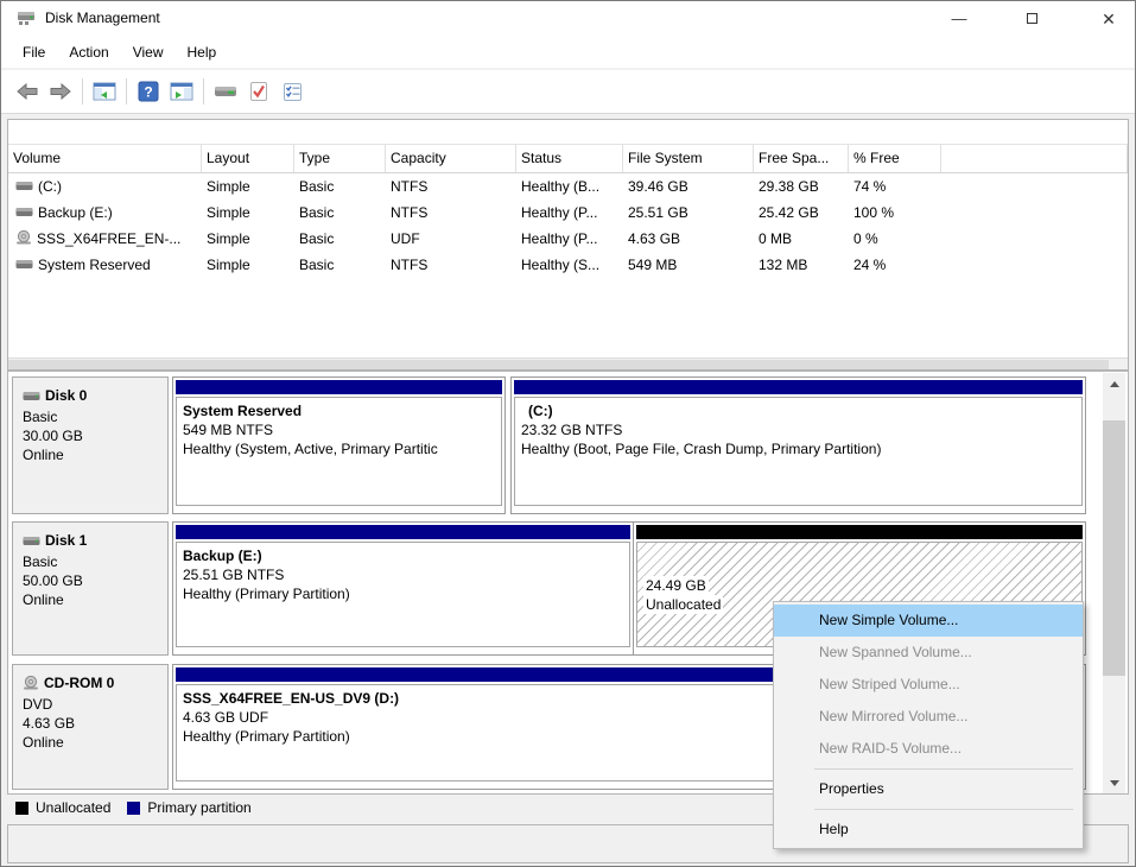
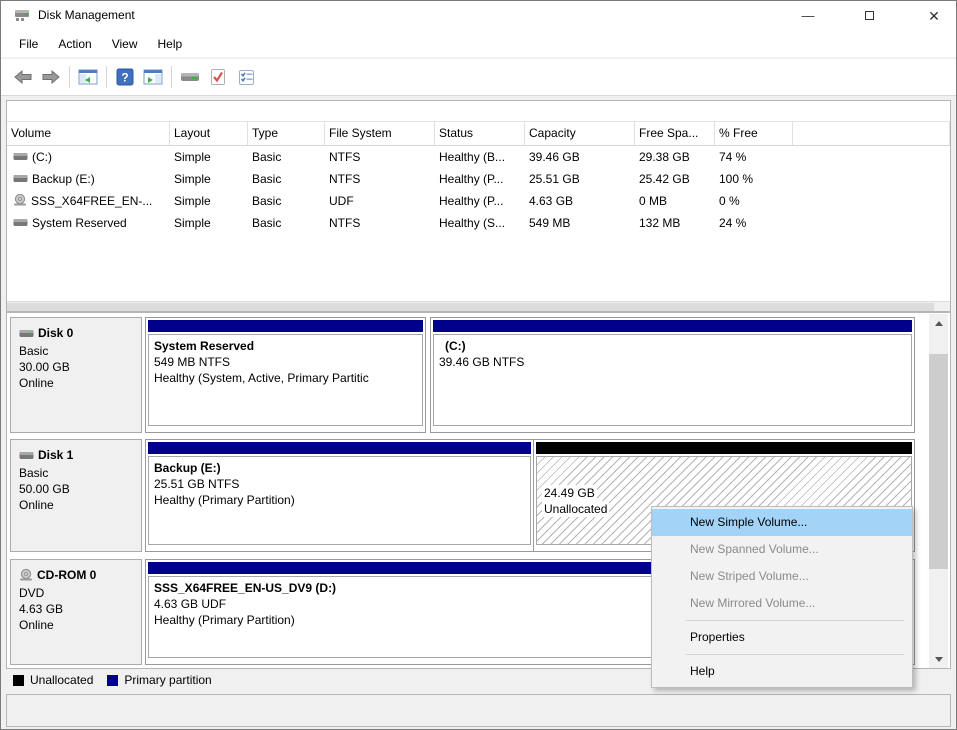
  Disk Management
  —
  ✕
  File
  Action
  View
  Help
  ?
  Volume
  Layout
  Type
- Capacity
+ File System
  Status
- File System
+ Capacity
  Free Spa...
  % Free
  (C:)
  Simple
  Basic
  NTFS
  Healthy (B...
  39.46 GB
  29.38 GB
  74 %
  Backup (E:)
  Simple
  Basic
  NTFS
  Healthy (P...
  25.51 GB
  25.42 GB
  100 %
  SSS_X64FREE_EN-...
  Simple
  Basic
  UDF
  Healthy (P...
  4.63 GB
  0 MB
  0 %
  System Reserved
  Simple
  Basic
  NTFS
  Healthy (S...
  549 MB
  132 MB
  24 %
  Disk 0
  Basic
  30.00 GB
  Online
  System Reserved
  549 MB NTFS
  Healthy (System, Active, Primary Partitic
  (C:)
- 23.32 GB NTFS
+ 39.46 GB NTFS
- Healthy (Boot, Page File, Crash Dump, Primary Partition)
  Disk 1
  Basic
  50.00 GB
  Online
  Backup (E:)
  25.51 GB NTFS
  Healthy (Primary Partition)
  24.49 GB
  Unallocated
  CD-ROM 0
  DVD
  4.63 GB
  Online
  SSS_X64FREE_EN-US_DV9 (D:)
  4.63 GB UDF
  Healthy (Primary Partition)
  Unallocated
  Primary partition
  New Simple Volume...
  New Spanned Volume...
  New Striped Volume...
  New Mirrored Volume...
- New RAID-5 Volume...
  Properties
  Help
